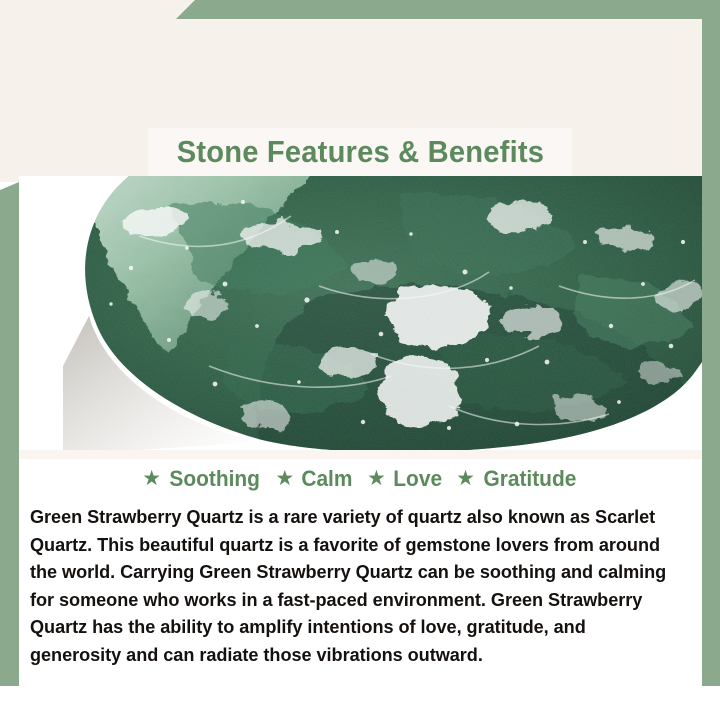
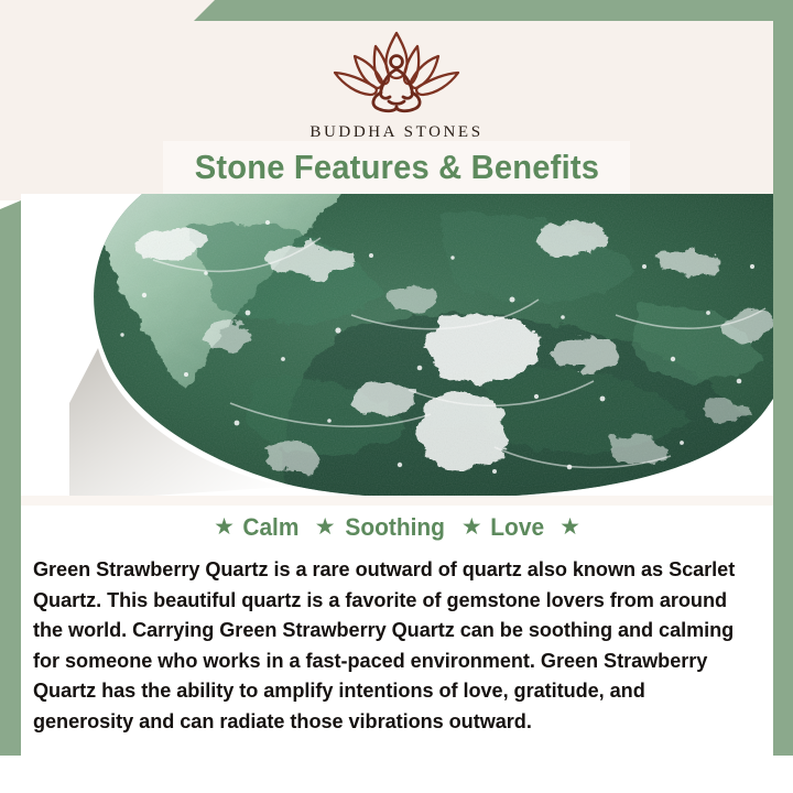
+ BUDDHA STONES
  Stone Features & Benefits
  ★
- Soothing
+ Calm
  ★
- Calm
+ Soothing
  ★
  Love
  ★
- Gratitude
- Green Strawberry Quartz is a rare variety of quartz also known as Scarlet Quartz. This beautiful quartz is a favorite of gemstone lovers from around the world. Carrying Green Strawberry Quartz can be soothing and calming for someone who works in a fast-paced environment. Green Strawberry Quartz has the ability to amplify intentions of love, gratitude, and generosity and can radiate those vibrations outward.
+ Green Strawberry Quartz is a rare outward of quartz also known as Scarlet Quartz. This beautiful quartz is a favorite of gemstone lovers from around the world. Carrying Green Strawberry Quartz can be soothing and calming for someone who works in a fast-paced environment. Green Strawberry Quartz has the ability to amplify intentions of love, gratitude, and generosity and can radiate those vibrations outward.
